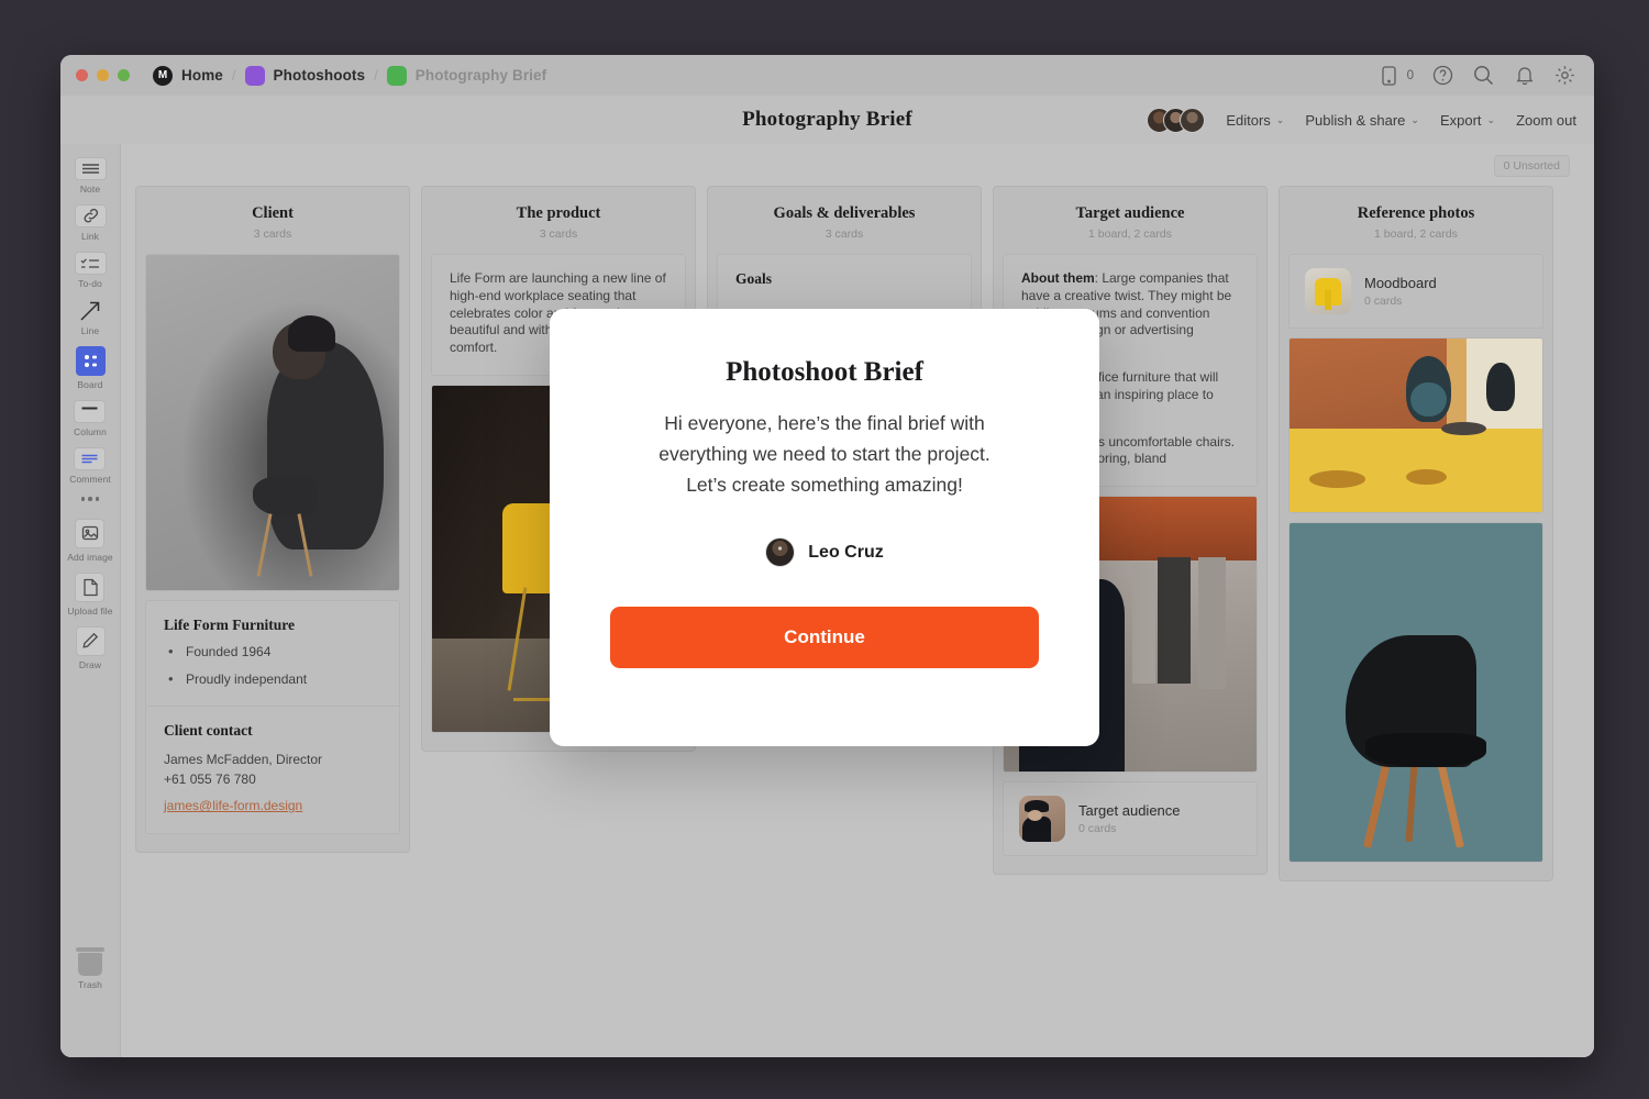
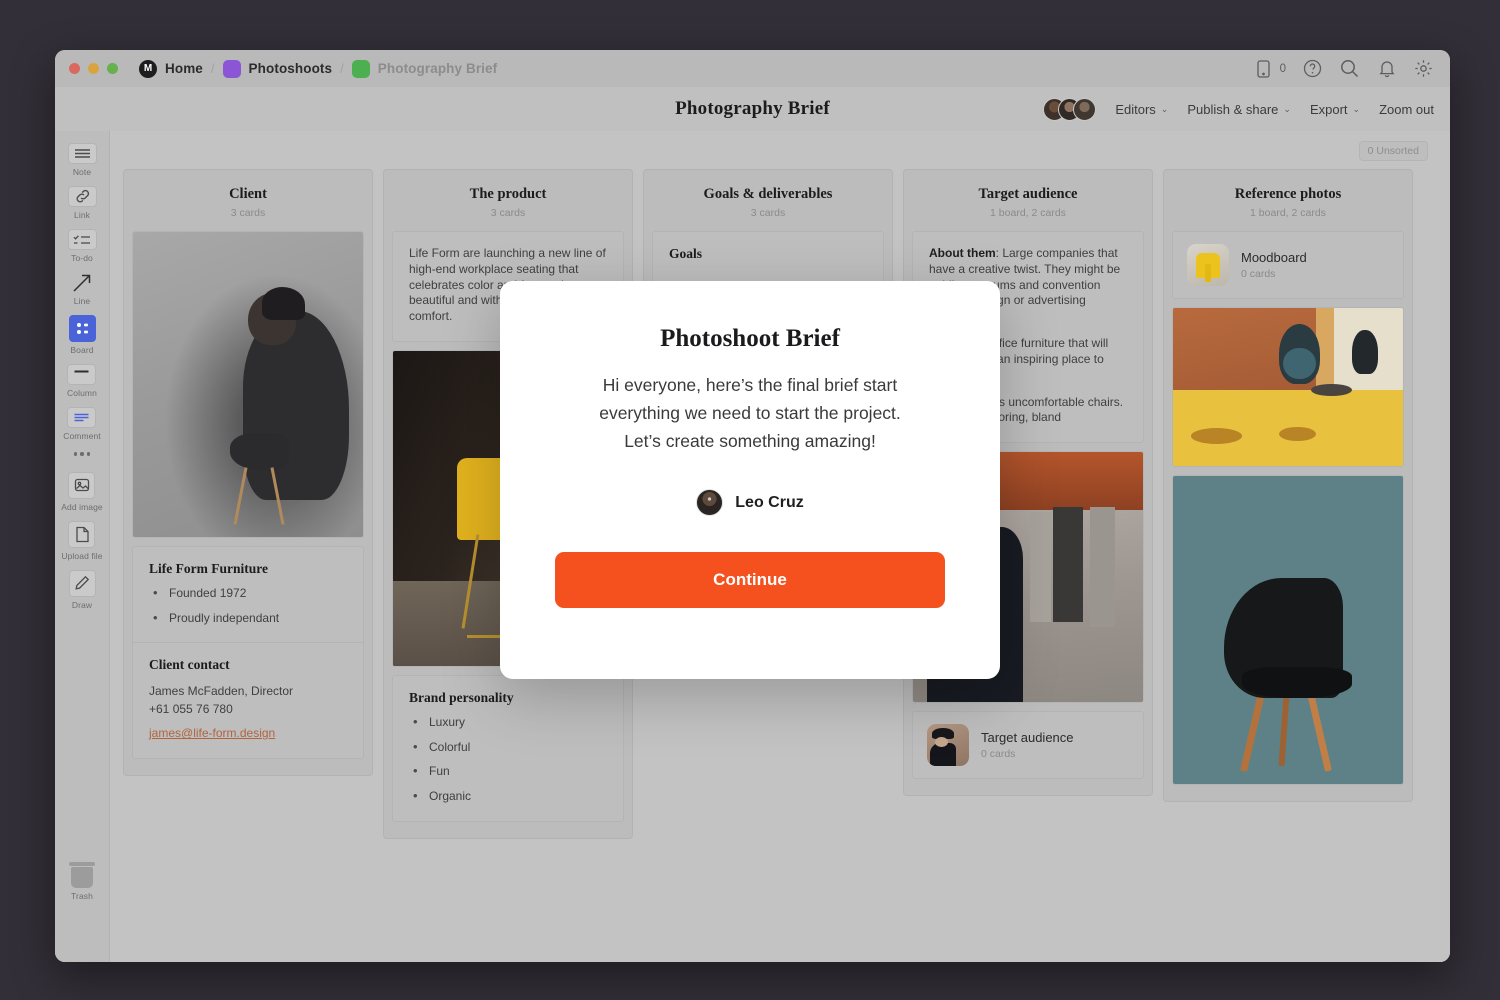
  M
  Home
  Photoshoots
  Photography Brief
  0
  Photography Brief
  Editors
  ⌄
  Publish & share
  ⌄
  Export
  ⌄
  Zoom out
  Note
  Link
  To-do
  Line
  Board
  Column
  Comment
  Add image
  Upload file
  Draw
  Trash
  0 Unsorted
  Client
  3 cards
  Life Form Furniture
- Founded 1964
+ Founded 1972
  Proudly independant
  Client contact
  James McFadden, Director
  +61 055 76 780
  james@life-form.design
  The product
  3 cards
  Life Form are launching a new line of high-end workplace seating that celebrates color a beautiful and wit comfort.
+ Brand personality
+ Luxury
+ Colorful
+ Fun
+ Organic
  Goals & deliverables
  3 cards
  Goals
  Target audience
  1 board, 2 cards
  About them: Large companies that have a creative twist. They might be ms and convention gn or advertising
  Target audience
  0 cards
  Reference photos
  1 board, 2 cards
  Moodboard
  0 cards
  Photoshoot Brief
- Hi everyone, here’s the final brief with
+ Hi everyone, here’s the final brief start
  everything we need to start the project.
  Let’s create something amazing!
  Leo Cruz
  Continue
